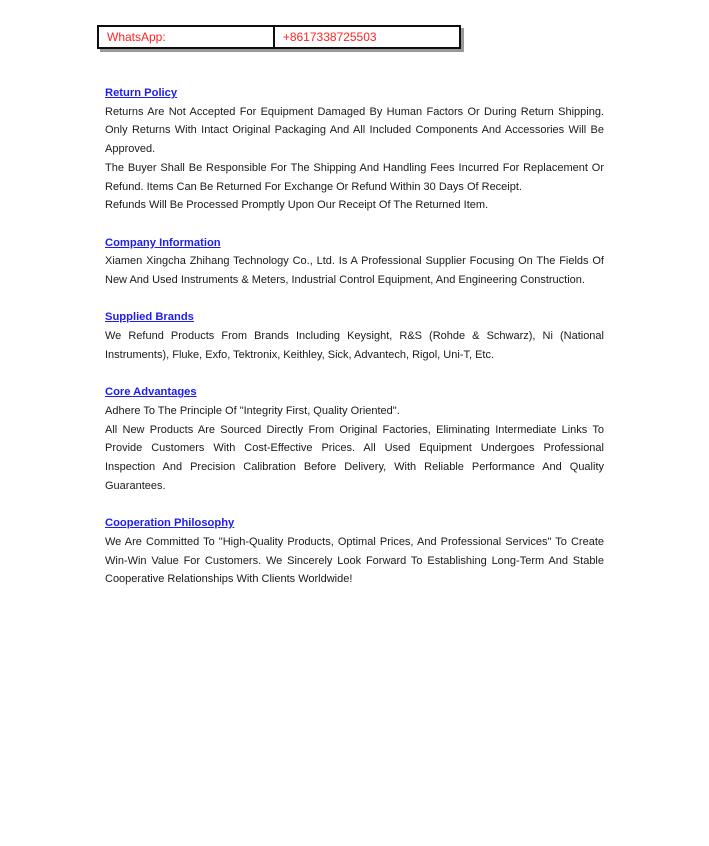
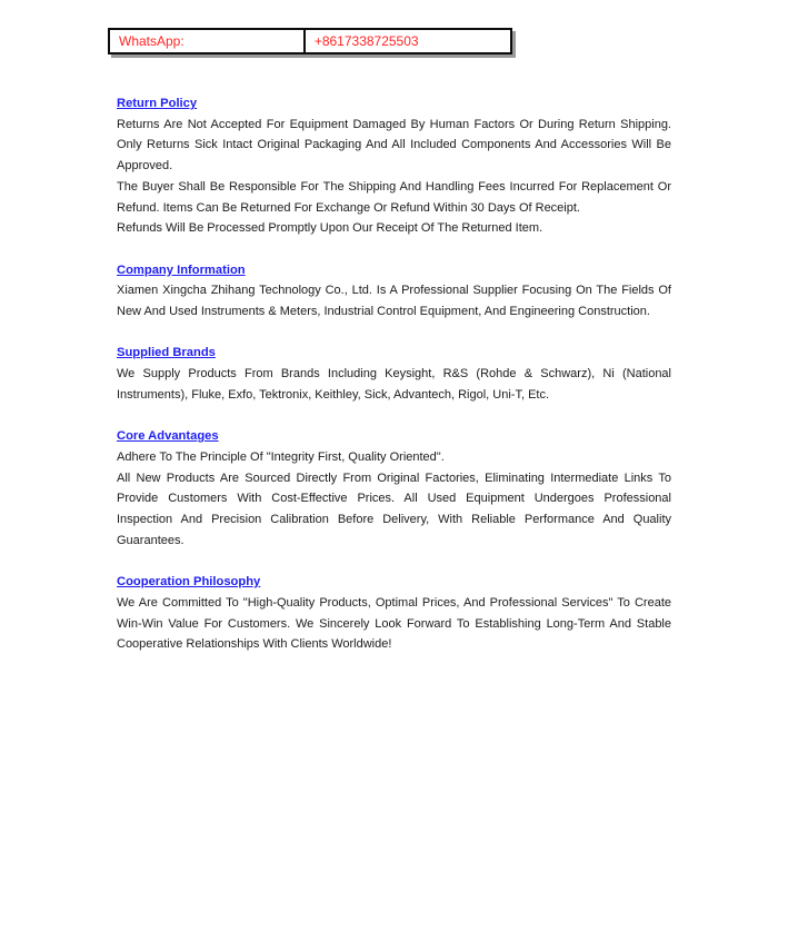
  WhatsApp:	+8617338725503
  Return Policy
- Returns Are Not Accepted For Equipment Damaged By Human Factors Or During Return Shipping. Only Returns With Intact Original Packaging And All Included Components And Accessories Will Be Approved.
+ Returns Are Not Accepted For Equipment Damaged By Human Factors Or During Return Shipping. Only Returns Sick Intact Original Packaging And All Included Components And Accessories Will Be Approved.
  The Buyer Shall Be Responsible For The Shipping And Handling Fees Incurred For Replacement Or Refund. Items Can Be Returned For Exchange Or Refund Within 30 Days Of Receipt.
  Refunds Will Be Processed Promptly Upon Our Receipt Of The Returned Item.
  Company Information
  Xiamen Xingcha Zhihang Technology Co., Ltd. Is A Professional Supplier Focusing On The Fields Of New And Used Instruments & Meters, Industrial Control Equipment, And Engineering Construction.
  Supplied Brands
- We Refund Products From Brands Including Keysight, R&S (Rohde & Schwarz), Ni (National Instruments), Fluke, Exfo, Tektronix, Keithley, Sick, Advantech, Rigol, Uni-T, Etc.
+ We Supply Products From Brands Including Keysight, R&S (Rohde & Schwarz), Ni (National Instruments), Fluke, Exfo, Tektronix, Keithley, Sick, Advantech, Rigol, Uni-T, Etc.
  Core Advantages
  Adhere To The Principle Of "Integrity First, Quality Oriented".
  All New Products Are Sourced Directly From Original Factories, Eliminating Intermediate Links To Provide Customers With Cost-Effective Prices. All Used Equipment Undergoes Professional Inspection And Precision Calibration Before Delivery, With Reliable Performance And Quality Guarantees.
  Cooperation Philosophy
  We Are Committed To "High-Quality Products, Optimal Prices, And Professional Services" To Create Win-Win Value For Customers. We Sincerely Look Forward To Establishing Long-Term And Stable Cooperative Relationships With Clients Worldwide!
